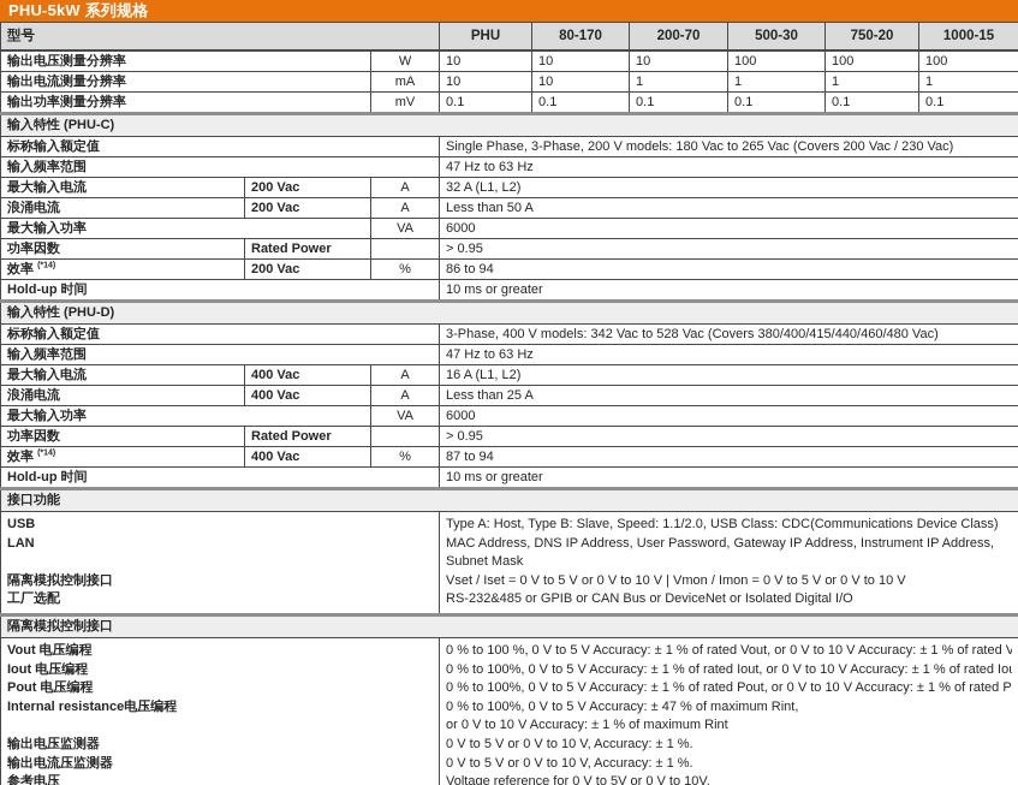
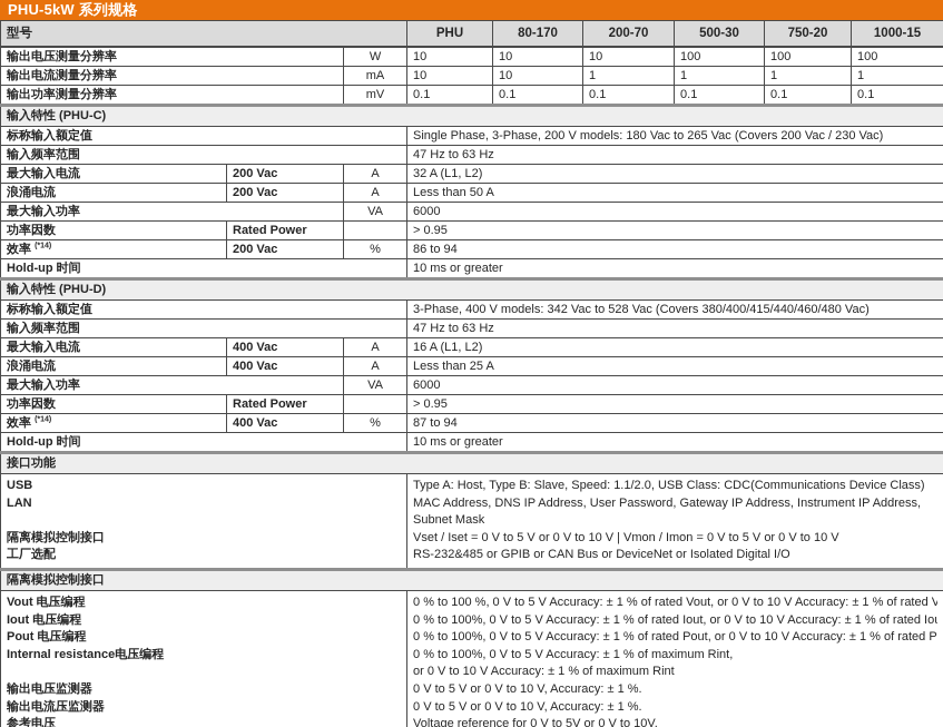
  PHU-5kW 系列规格
  型号	PHU	80-170	200-70	500-30	750-20	1000-15
  输出电压测量分辨率	W	10	10	10	100	100	100
  输出电流测量分辨率	mA	10	10	1	1	1	1
  输出功率测量分辨率	mV	0.1	0.1	0.1	0.1	0.1	0.1
  输入特性 (PHU-C)
  标称输入额定值	Single Phase, 3-Phase, 200 V models: 180 Vac to 265 Vac (Covers 200 Vac / 230 Vac)
  输入频率范围	47 Hz to 63 Hz
  最大输入电流	200 Vac	A	32 A (L1, L2)
  浪涌电流	200 Vac	A	Less than 50 A
  最大输入功率	VA	6000
  功率因数	Rated Power		> 0.95
  效率	200 Vac	%	86 to 94
  Hold-up 时间	10 ms or greater
  输入特性 (PHU-D)
  标称输入额定值	3-Phase, 400 V models: 342 Vac to 528 Vac (Covers 380/400/415/440/460/480 Vac)
  输入频率范围	47 Hz to 63 Hz
  最大输入电流	400 Vac	A	16 A (L1, L2)
  浪涌电流	400 Vac	A	Less than 25 A
  最大输入功率	VA	6000
  功率因数	Rated Power		> 0.95
  效率	400 Vac	%	87 to 94
  Hold-up 时间	10 ms or greater
  接口功能
  USB LAN 隔离模拟控制接口 工厂选配	Type A: Host, Type B: Slave, Speed: 1.1/2.0, USB Class: CDC(Communications Device Class) MAC Address, DNS IP Address, User Password, Gateway IP Address, Instrument IP Address, Subnet Mask Vset / Iset = 0 V to 5 V or 0 V to 10 V | Vmon / Imon = 0 V to 5 V or 0 V to 10 V RS-232&485 or GPIB or CAN Bus or DeviceNet or Isolated Digital I/O
  隔离模拟控制接口
- Vout 电压编程 Iout 电压编程 Pout 电压编程 Internal resistance电压编程 输出电压监测器 输出电流压监测器 参考电压	0 % to 100 %, 0 V to 5 V Accuracy: ± 1 % of rated Vout, or 0 V to 10 V Accuracy: ± 1 % of rated V 0 % to 100%, 0 V to 5 V Accuracy: ± 1 % of rated Iout, or 0 V to 10 V Accuracy: ± 1 % of rated Io 0 % to 100%, 0 V to 5 V Accuracy: ± 1 % of rated Pout, or 0 V to 10 V Accuracy: ± 1 % of rated P 0 % to 100%, 0 V to 5 V Accuracy: ± 47 % of maximum Rint, or 0 V to 10 V Accuracy: ± 1 % of maximum Rint 0 V to 5 V or 0 V to 10 V, Accuracy: ± 1 %. 0 V to 5 V or 0 V to 10 V, Accuracy: ± 1 %. Voltage reference for 0 V to 5V or 0 V to 10V.
+ Vout 电压编程 Iout 电压编程 Pout 电压编程 Internal resistance电压编程 输出电压监测器 输出电流压监测器 参考电压	0 % to 100 %, 0 V to 5 V Accuracy: ± 1 % of rated Vout, or 0 V to 10 V Accuracy: ± 1 % of rated V 0 % to 100%, 0 V to 5 V Accuracy: ± 1 % of rated Iout, or 0 V to 10 V Accuracy: ± 1 % of rated Io 0 % to 100%, 0 V to 5 V Accuracy: ± 1 % of rated Pout, or 0 V to 10 V Accuracy: ± 1 % of rated P 0 % to 100%, 0 V to 5 V Accuracy: ± 1 % of maximum Rint, or 0 V to 10 V Accuracy: ± 1 % of maximum Rint 0 V to 5 V or 0 V to 10 V, Accuracy: ± 1 %. 0 V to 5 V or 0 V to 10 V, Accuracy: ± 1 %. Voltage reference for 0 V to 5V or 0 V to 10V.
